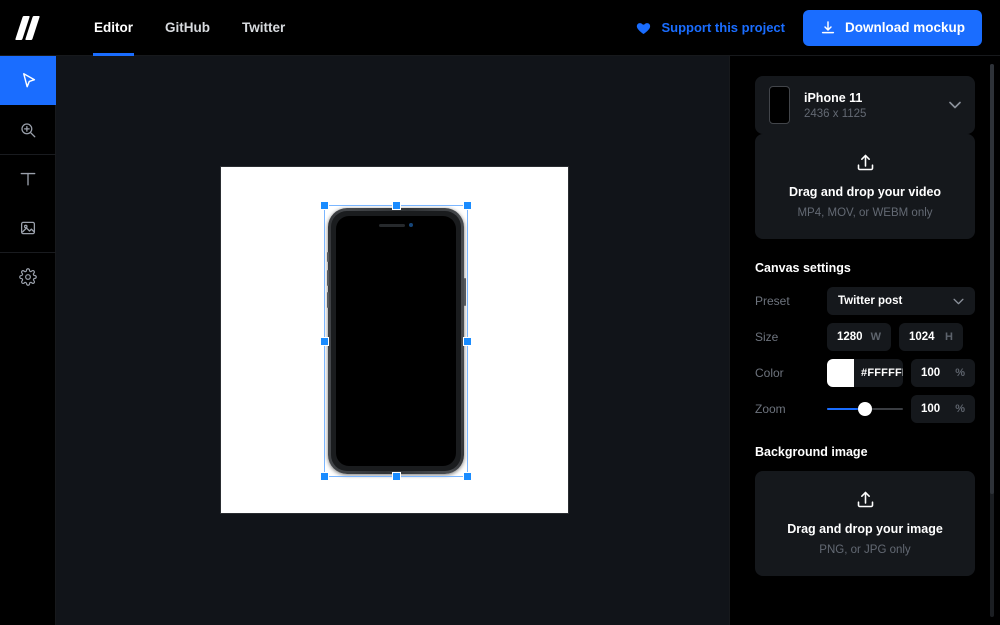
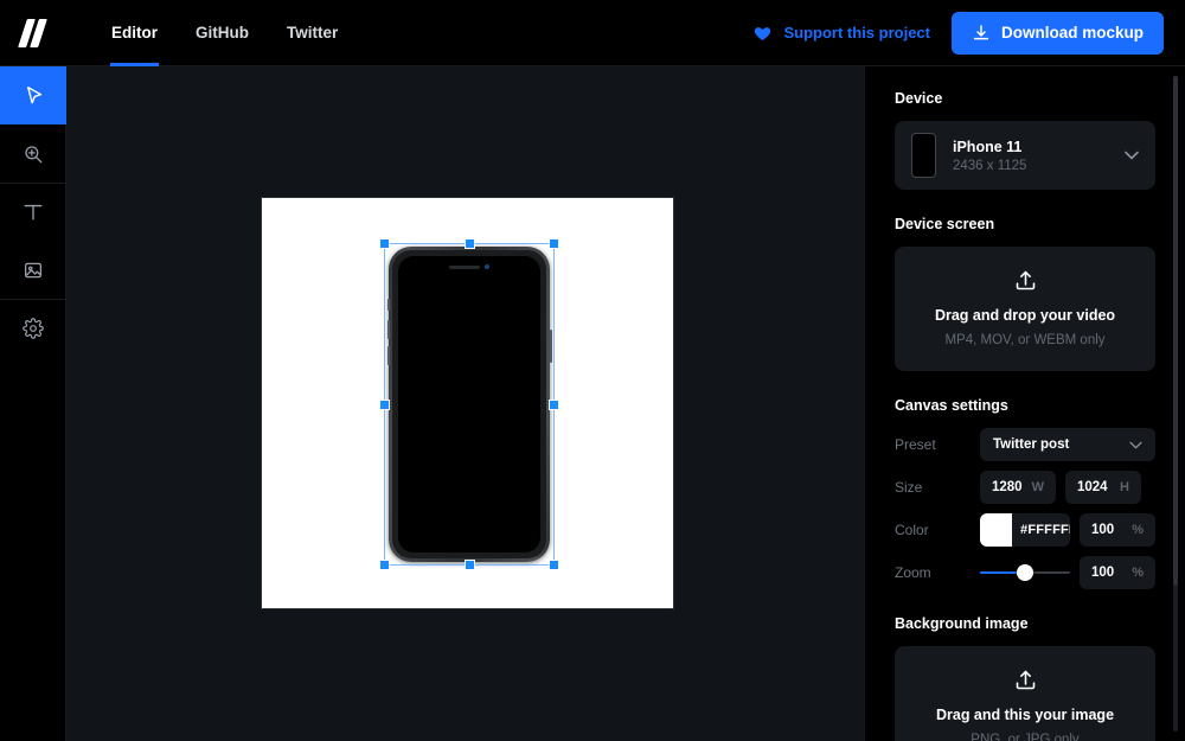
  Editor
  GitHub
  Twitter
  Support this project
  Download mockup
+ Device
  iPhone 11
  2436 x 1125
+ Device screen
  Drag and drop your video
  MP4, MOV, or WEBM only
  Canvas settings
  Preset
  Twitter post
  Size
  1280
  W
  1024
  H
  Color
  #FFFFF
  100
  %
  Zoom
  100
  %
  Background image
- Drag and drop your image
+ Drag and this your image
  PNG, or JPG only
